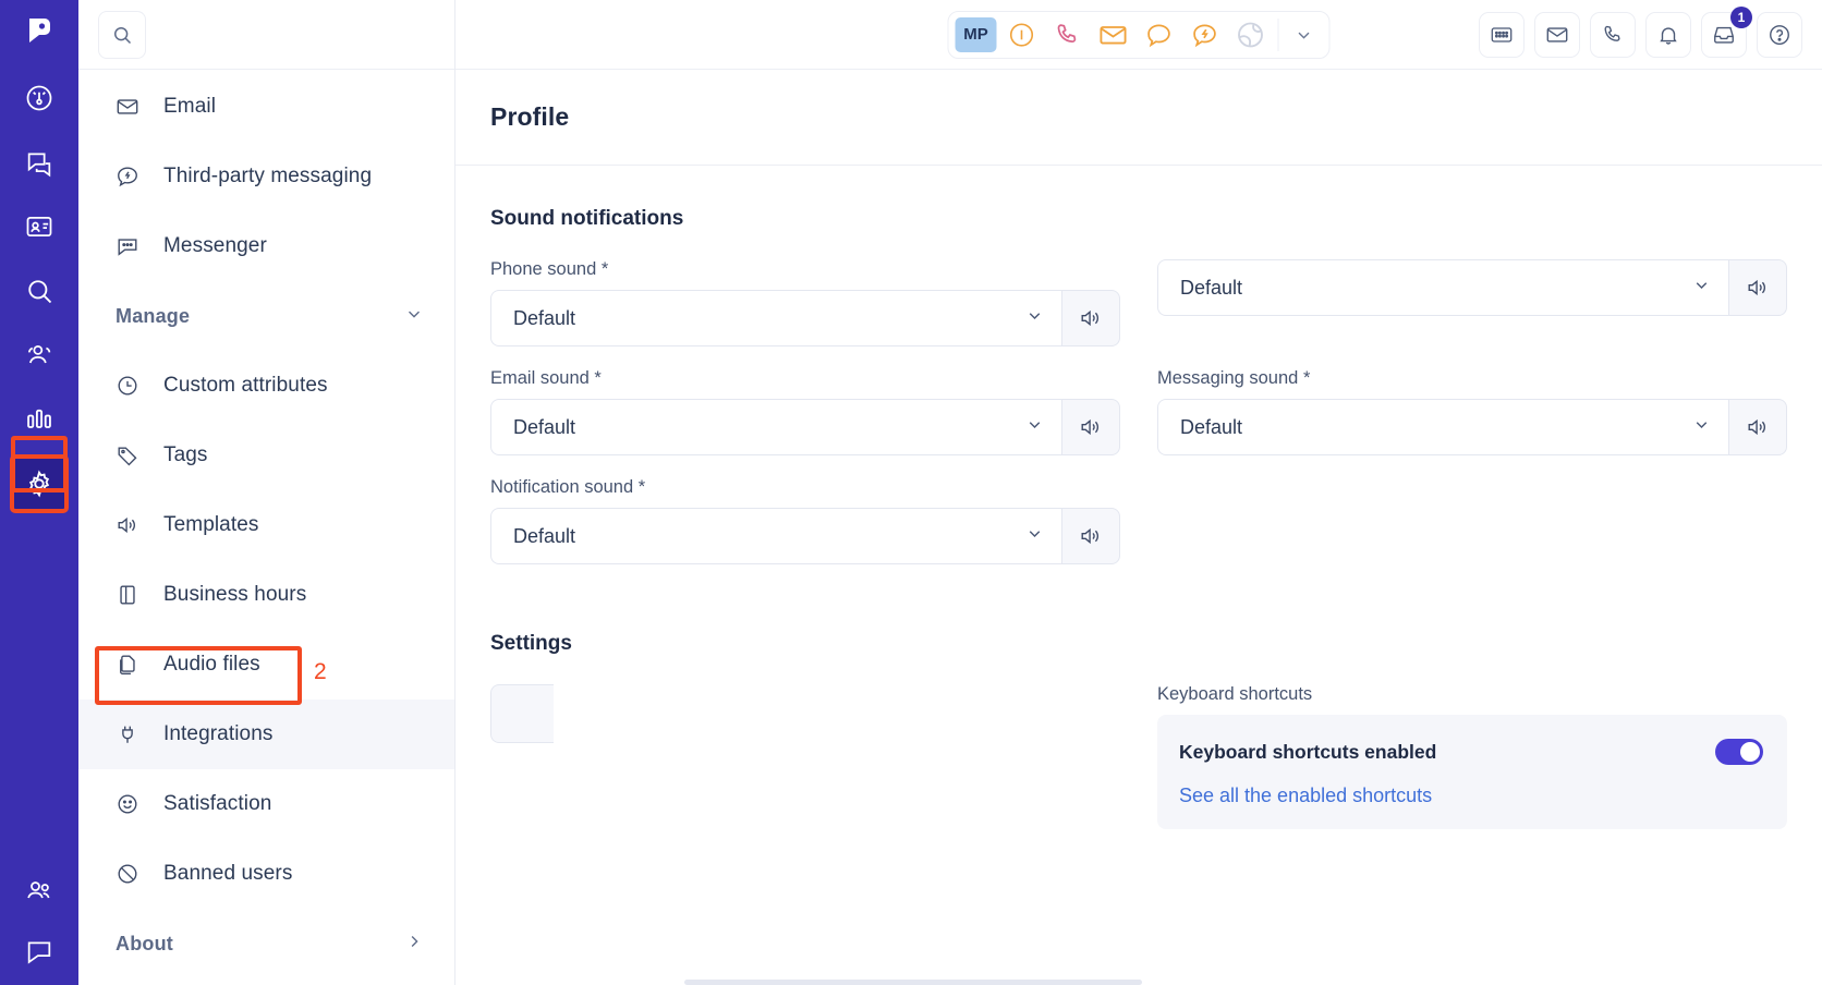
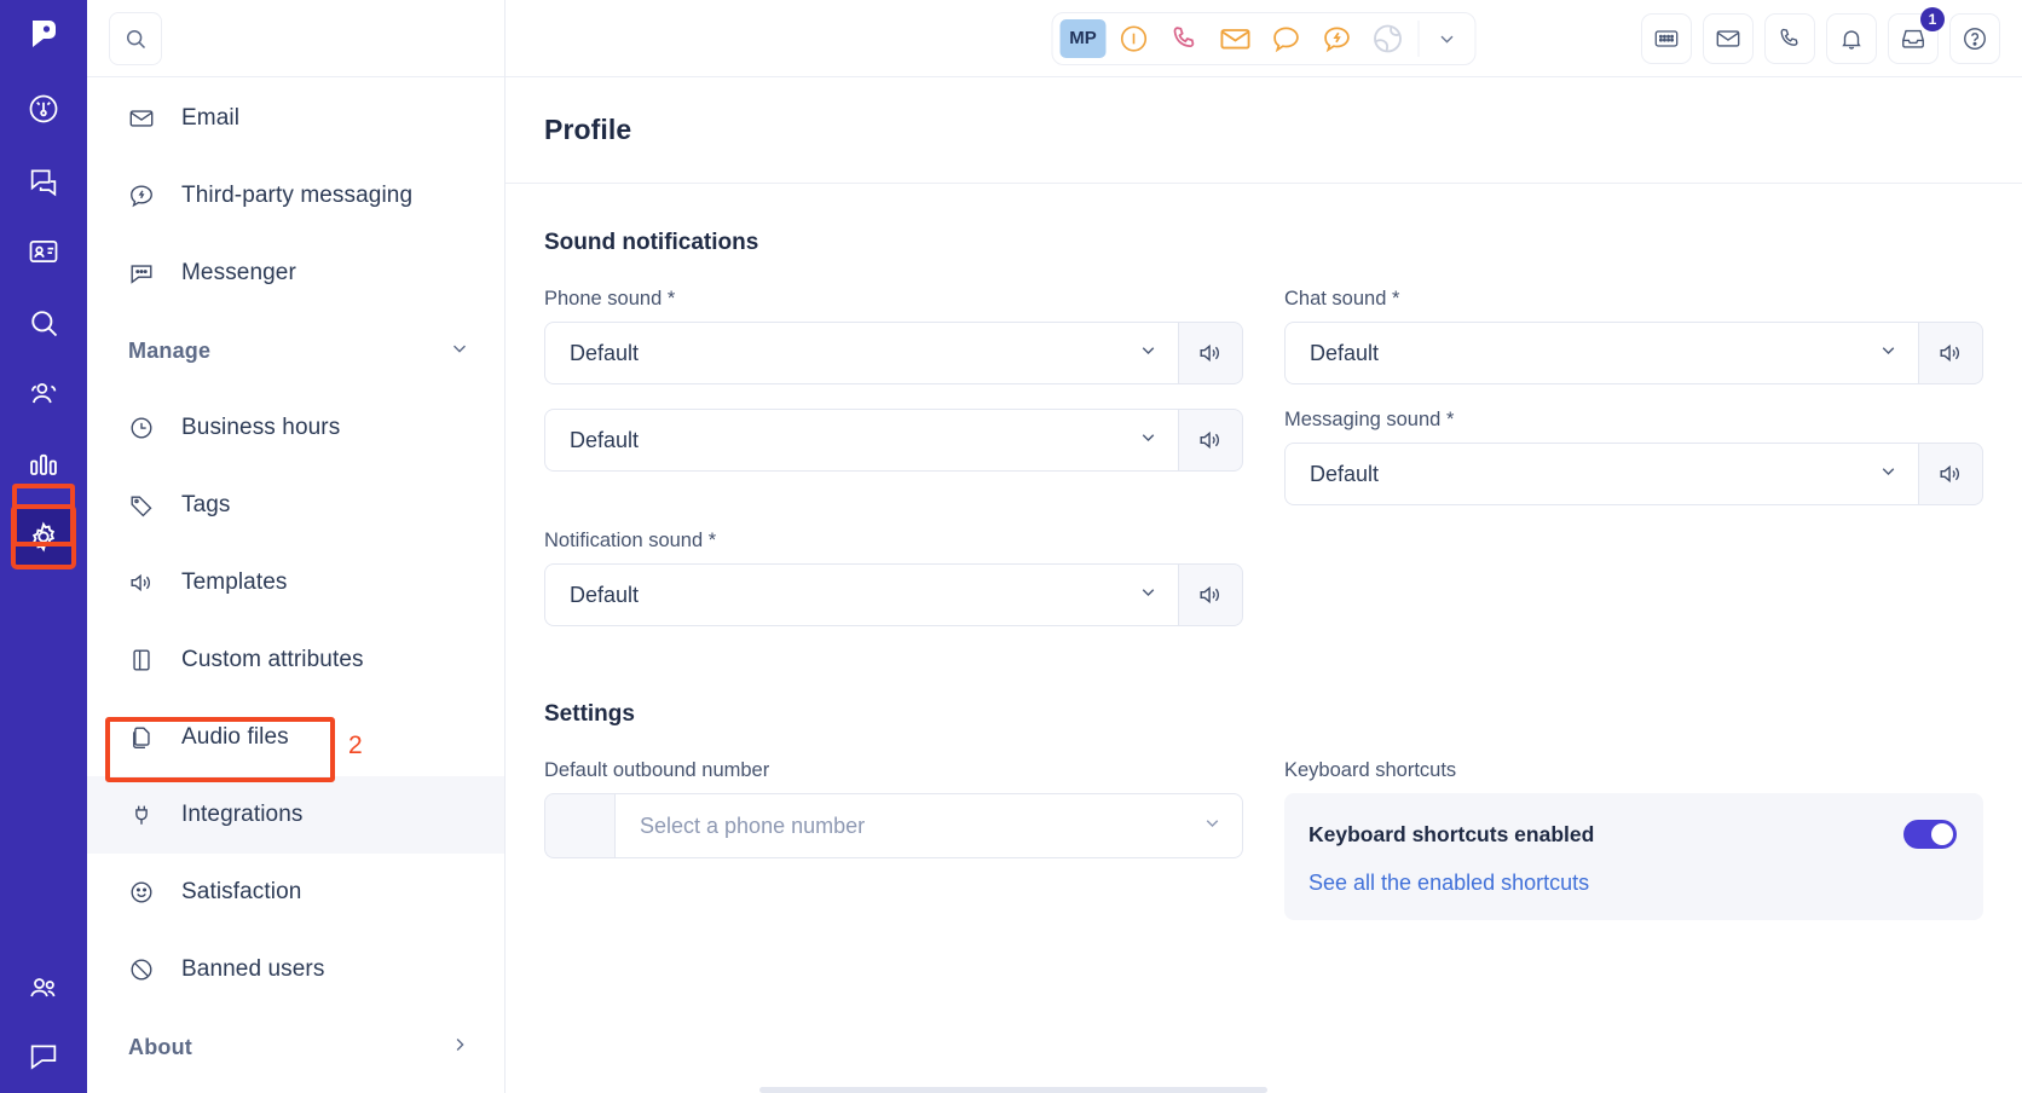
  Email
  Third-party messaging
  Messenger
  Manage
- Custom attributes
+ Business hours
  Tags
  Templates
- Business hours
+ Custom attributes
  Audio files
  Integrations
  Satisfaction
  Banned users
  About
  2
  MP
  1
  Profile
  Sound notifications
  Phone sound *
  Default
+ Chat sound *
  Default
- Email sound *
  Default
  Messaging sound *
  Default
  Notification sound *
  Default
  Settings
+ Default outbound number
+ Select a phone number
  Keyboard shortcuts
  Keyboard shortcuts enabled
  See all the enabled shortcuts
